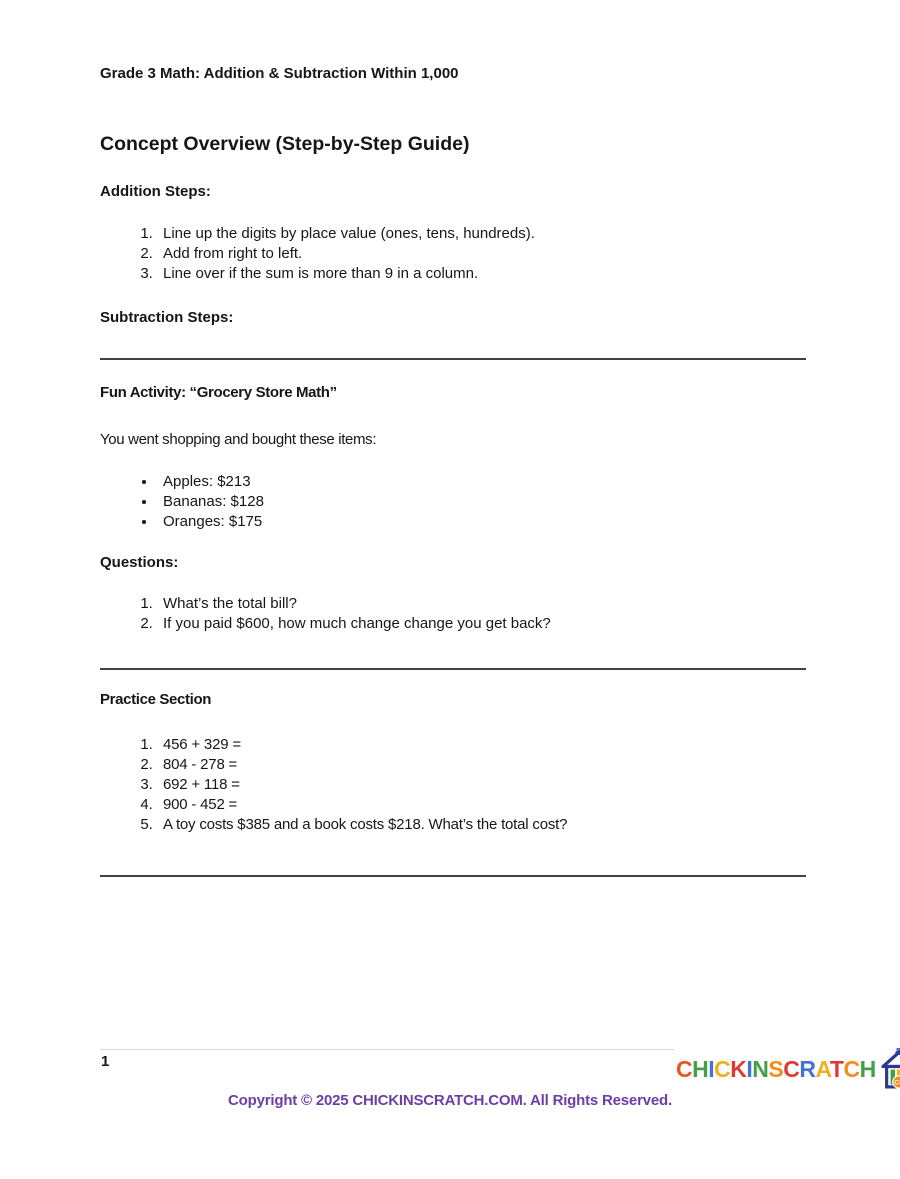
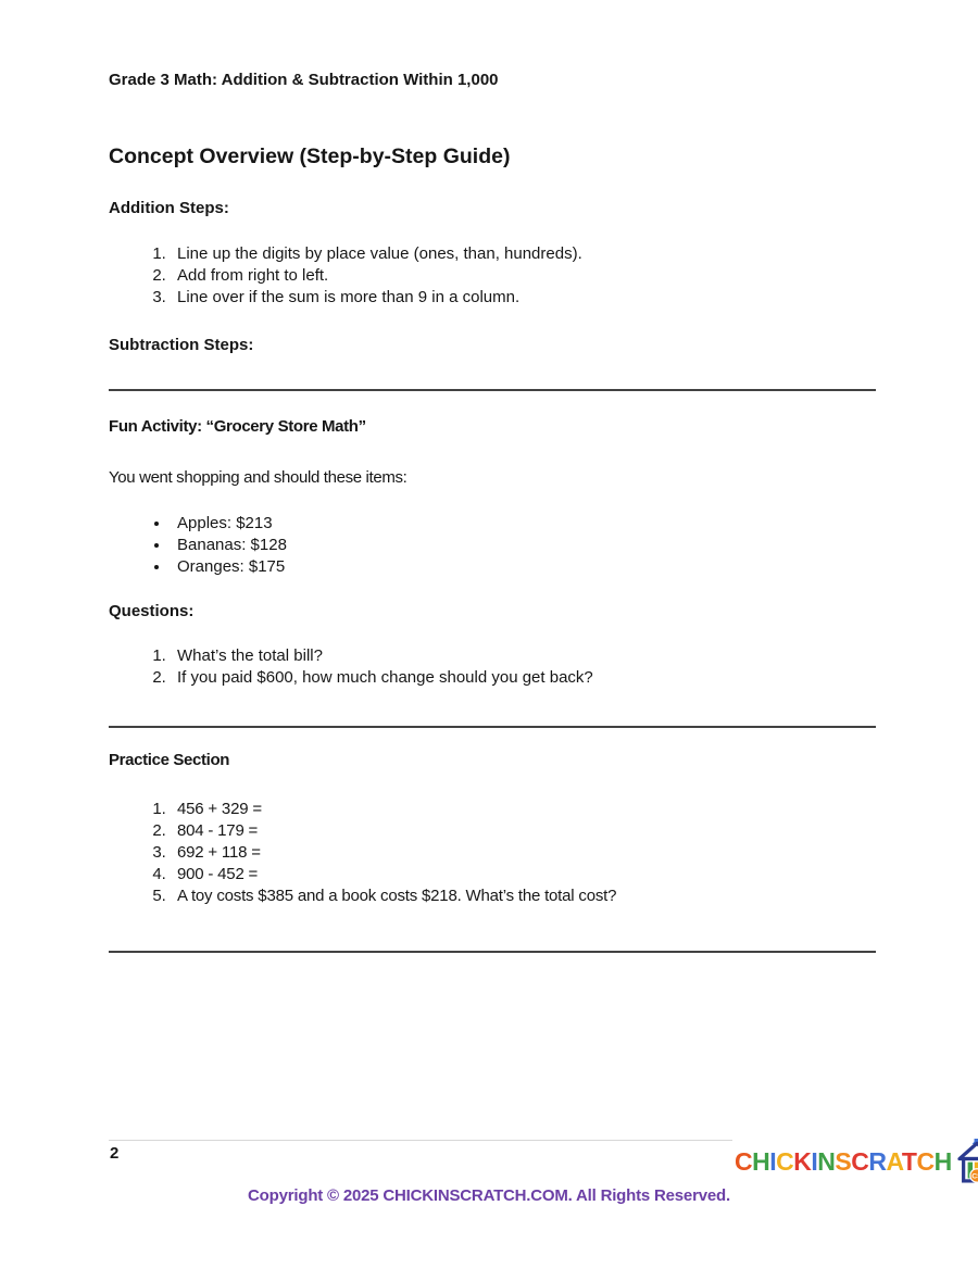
  Grade 3 Math: Addition & Subtraction Within 1,000
  Concept Overview (Step-by-Step Guide)
  Addition Steps:
- Line up the digits by place value (ones, tens, hundreds).
+ Line up the digits by place value (ones, than, hundreds).
  Add from right to left.
  Line over if the sum is more than 9 in a column.
  Subtraction Steps:
  Fun Activity: “Grocery Store Math”
- You went shopping and bought these items:
+ You went shopping and should these items:
  Apples: $213
  Bananas: $128
  Oranges: $175
  Questions:
  What’s the total bill?
- If you paid $600, how much change change you get back?
+ If you paid $600, how much change should you get back?
  Practice Section
  456 + 329 =
- 804 - 278 =
+ 804 - 179 =
  692 + 118 =
  900 - 452 =
  A toy costs $385 and a book costs $218. What’s the total cost?
- 1
+ 2
  CHICKINSCRATCH
  Copyright © 2025 CHICKINSCRATCH.COM. All Rights Reserved.
